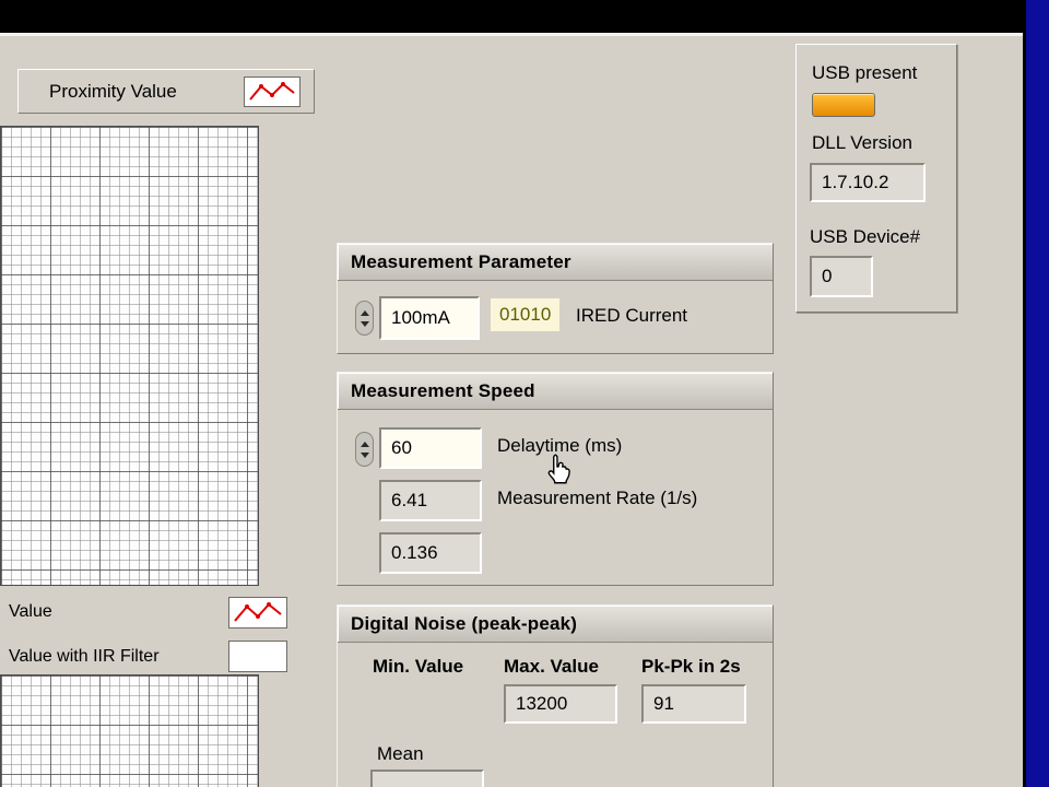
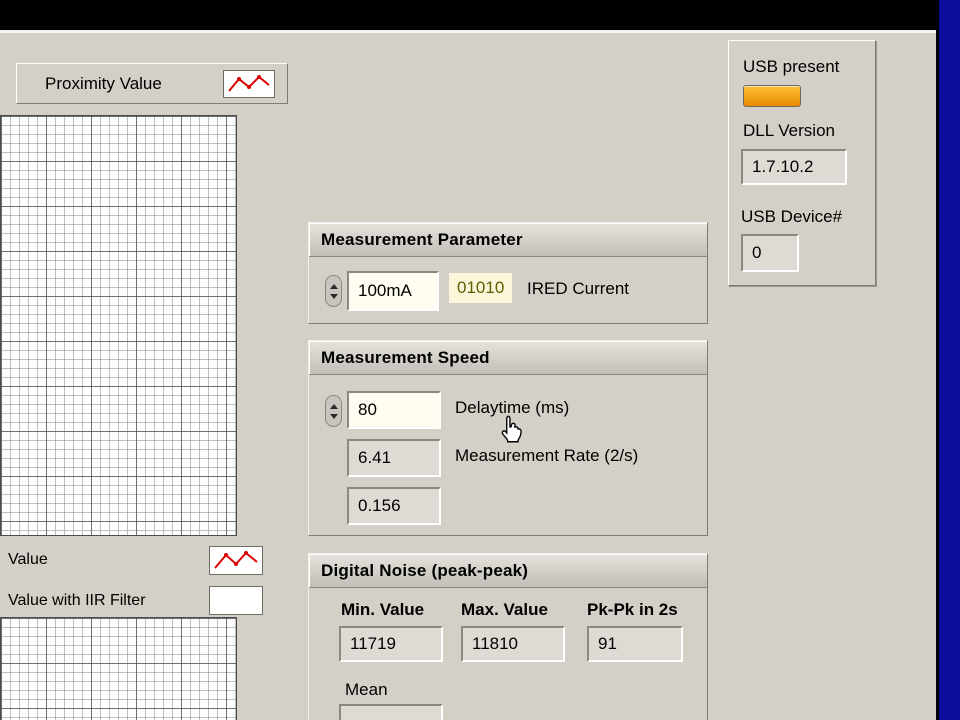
  Proximity Value
  Value
  Value with IIR Filter
  Measurement Parameter
  100mA
  01010
  IRED Current
  Measurement Speed
- 60
+ 80
  Delaytime (ms)
  6.41
- Measurement Rate (1/s)
+ Measurement Rate (2/s)
- 0.136
+ 0.156
  Digital Noise (peak-peak)
  Min. Value
  Max. Value
  Pk-Pk in 2s
+ 11719
- 13200
+ 11810
  91
  Mean
  USB present
  DLL Version
  1.7.10.2
  USB Device#
  0
